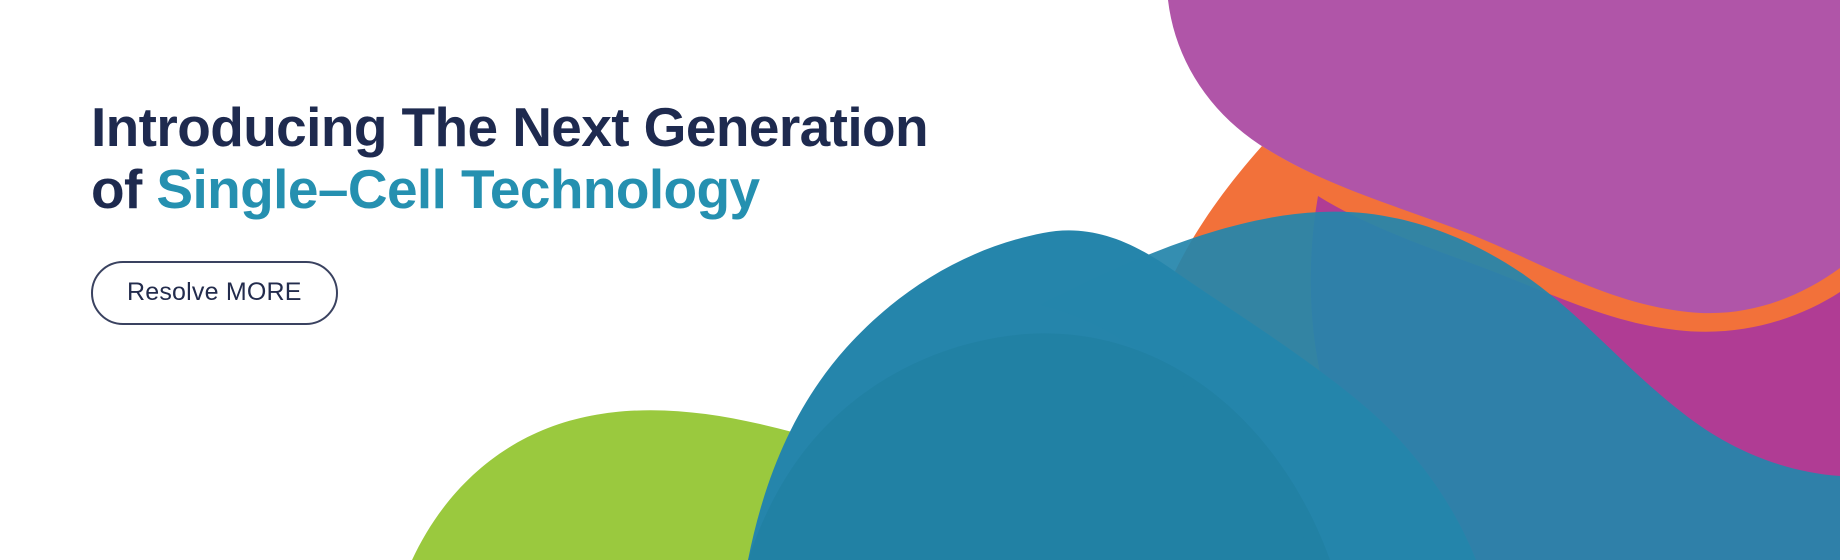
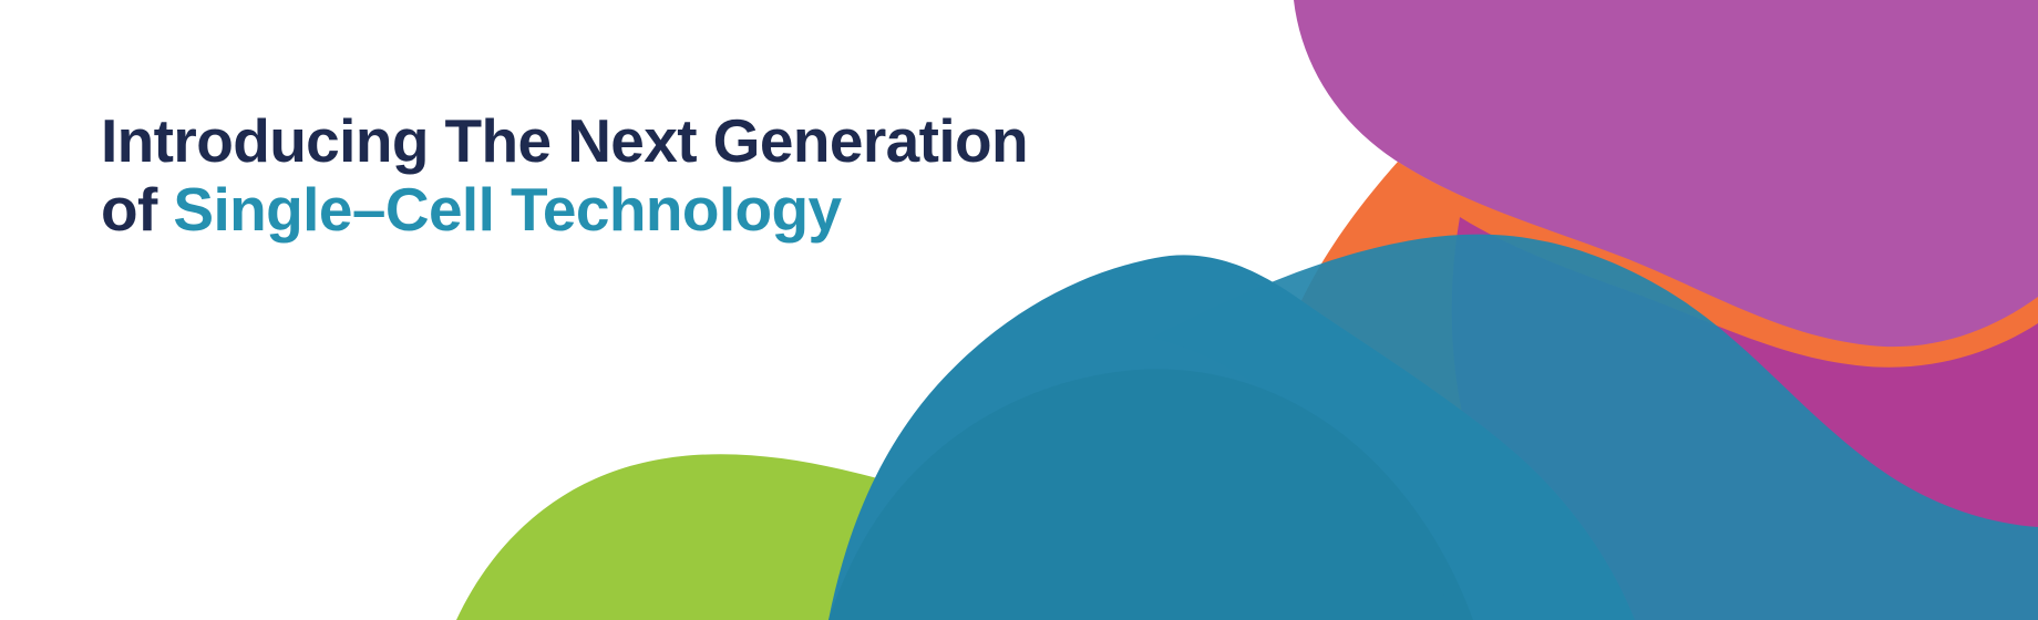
  Introducing The Next Generation
  of Single–Cell Technology
- Resolve MORE
